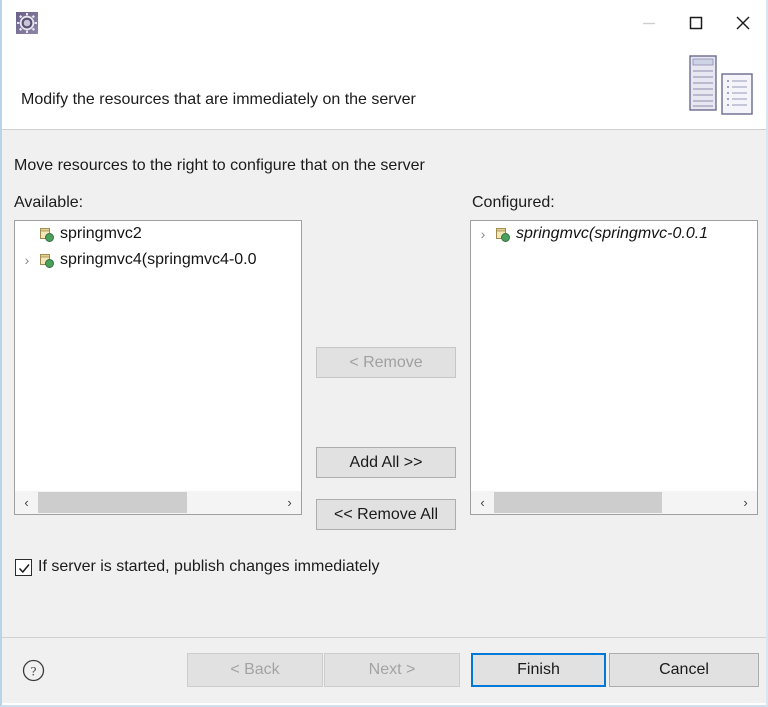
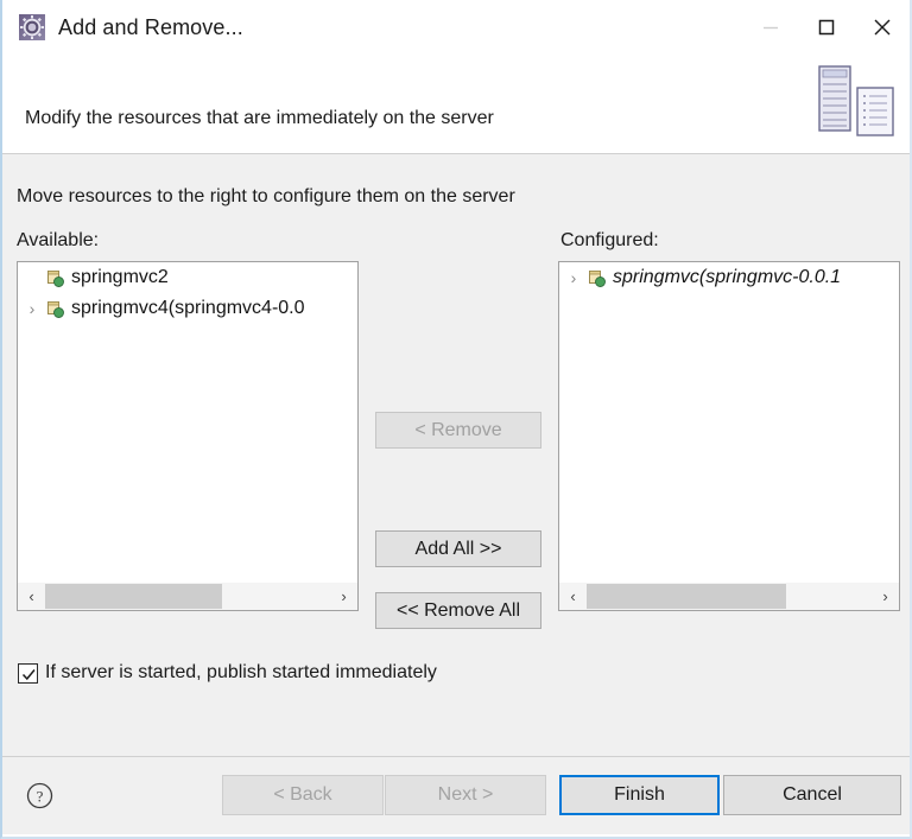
+ Add and Remove...
  Modify the resources that are immediately on the server
- Move resources to the right to configure that on the server
+ Move resources to the right to configure them on the server
  Available:
  Configured:
  springmvc2
  ›
  springmvc4(springmvc4-0.0
  ‹
  ›
  ›
  springmvc(springmvc-0.0.1
  ‹
  ›
  < Remove
  Add All >>
  << Remove All
- If server is started, publish changes immediately
+ If server is started, publish started immediately
  ?
  < Back
  Next >
  Finish
  Cancel
